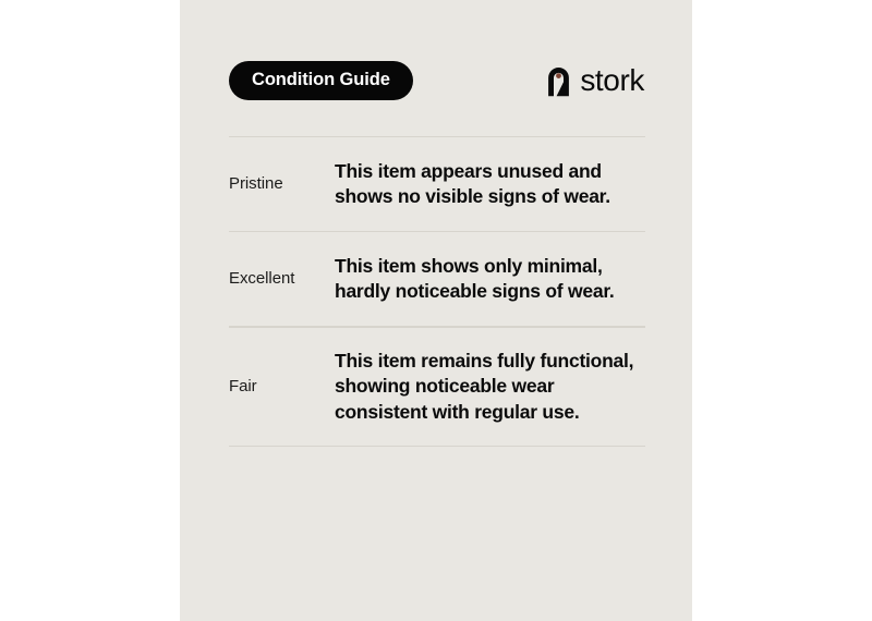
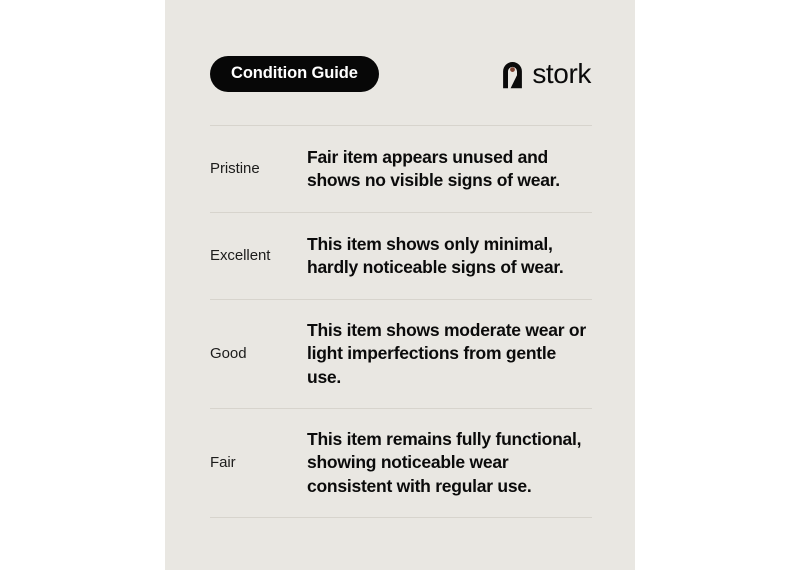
  Condition Guide
  stork
  Pristine
- This item appears unused and shows no visible signs of wear.
+ Fair item appears unused and shows no visible signs of wear.
  Excellent
  This item shows only minimal, hardly noticeable signs of wear.
+ Good
+ This item shows moderate wear or light imperfections from gentle use.
  Fair
  This item remains fully functional, showing noticeable wear consistent with regular use.
